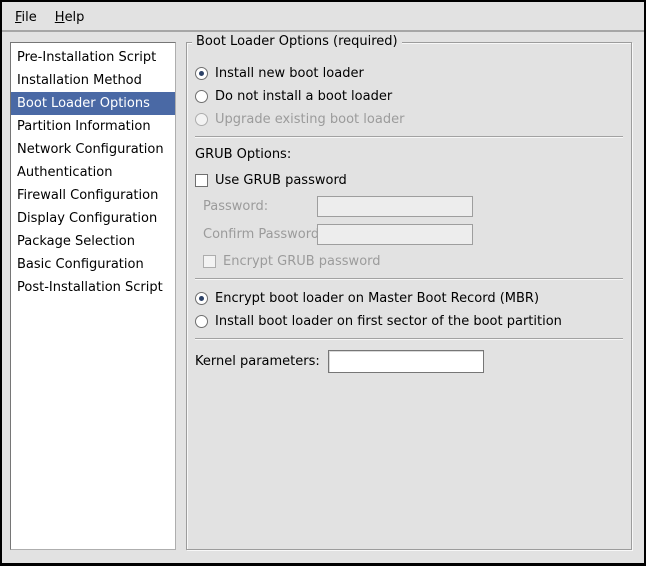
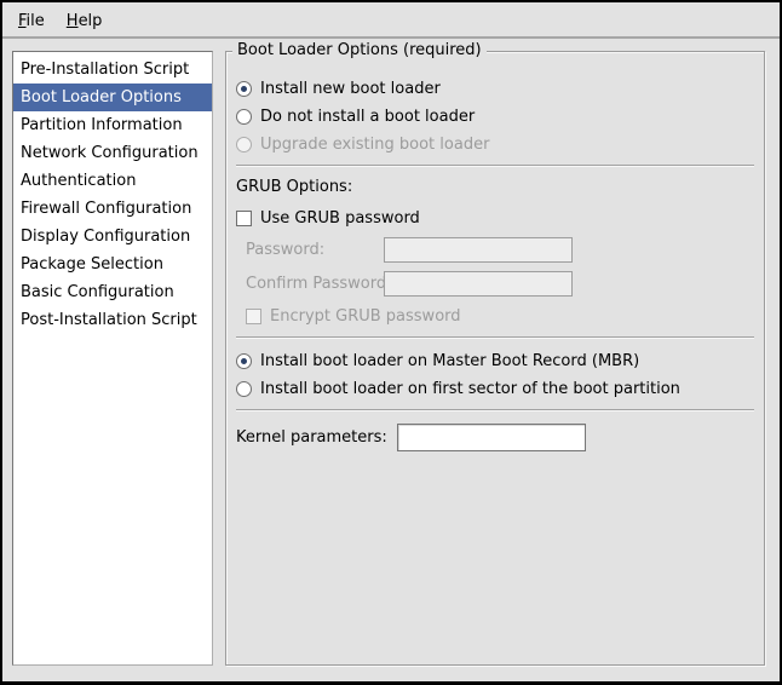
  File
  Help
  Pre-Installation Script
- Installation Method
  Boot Loader Options
  Partition Information
  Network Configuration
  Authentication
  Firewall Configuration
  Display Configuration
  Package Selection
  Basic Configuration
  Post-Installation Script
  Boot Loader Options (required)
  Install new boot loader
  Do not install a boot loader
  Upgrade existing boot loader
  GRUB Options:
  Use GRUB password
  Password:
  Confirm Password
  Encrypt GRUB password
- Encrypt boot loader on Master Boot Record (MBR)
+ Install boot loader on Master Boot Record (MBR)
  Install boot loader on first sector of the boot partition
  Kernel parameters:
